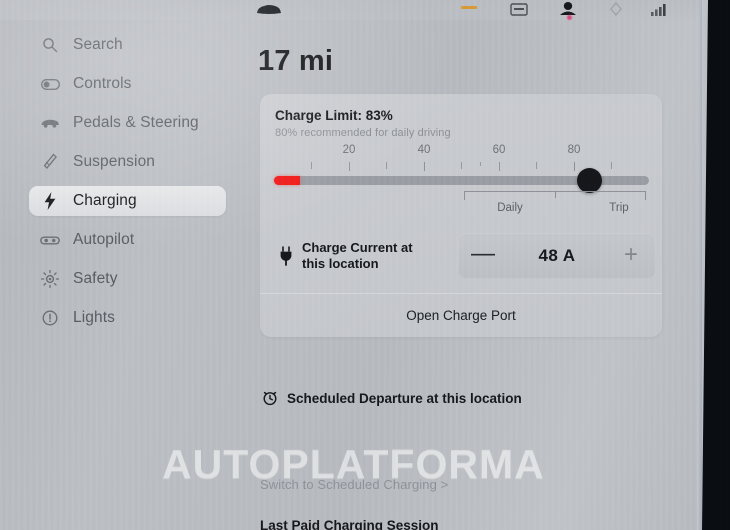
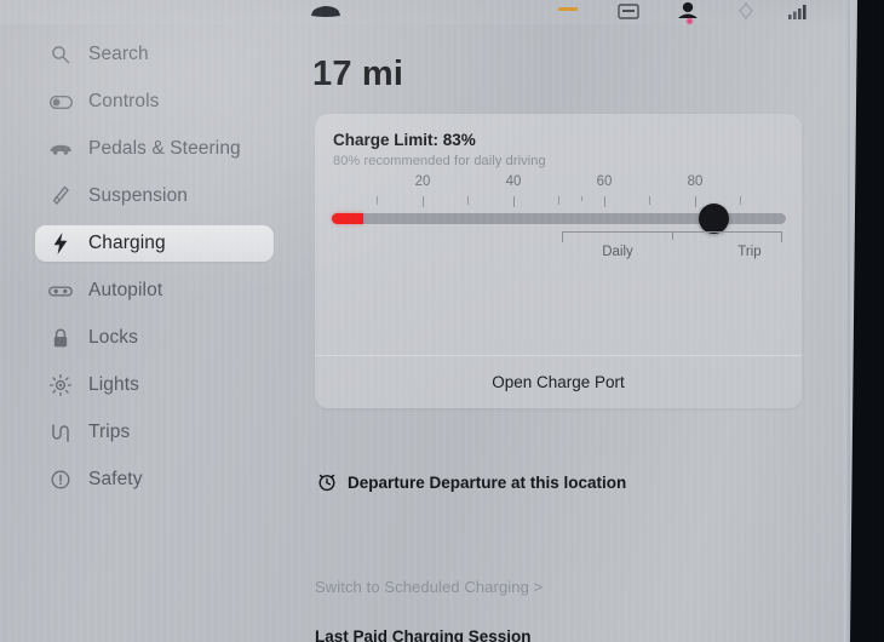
+ Locks
- Safety
+ Lights
+ Trips
- Lights
+ Safety
  60
  80
  Daily
  Trip
- —
- 48 A
- +
  Open Charge Port
- Scheduled Departure at this location
+ Departure Departure at this location
  Switch to Scheduled Charging >
  Last Paid Charging Session
- AUTOPLATFORMA
